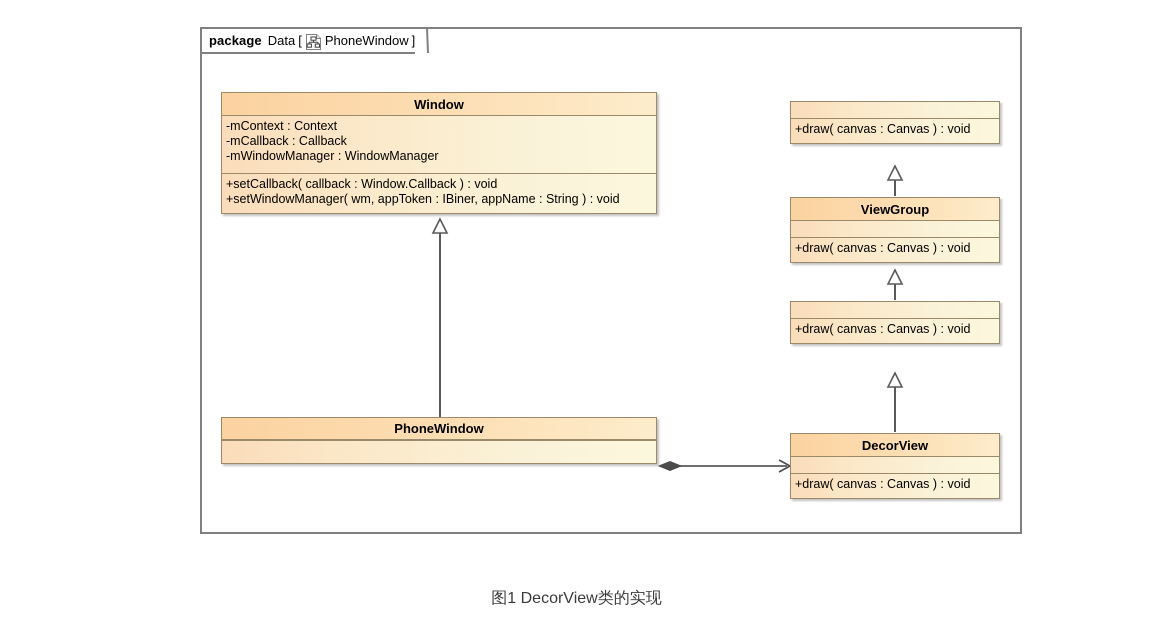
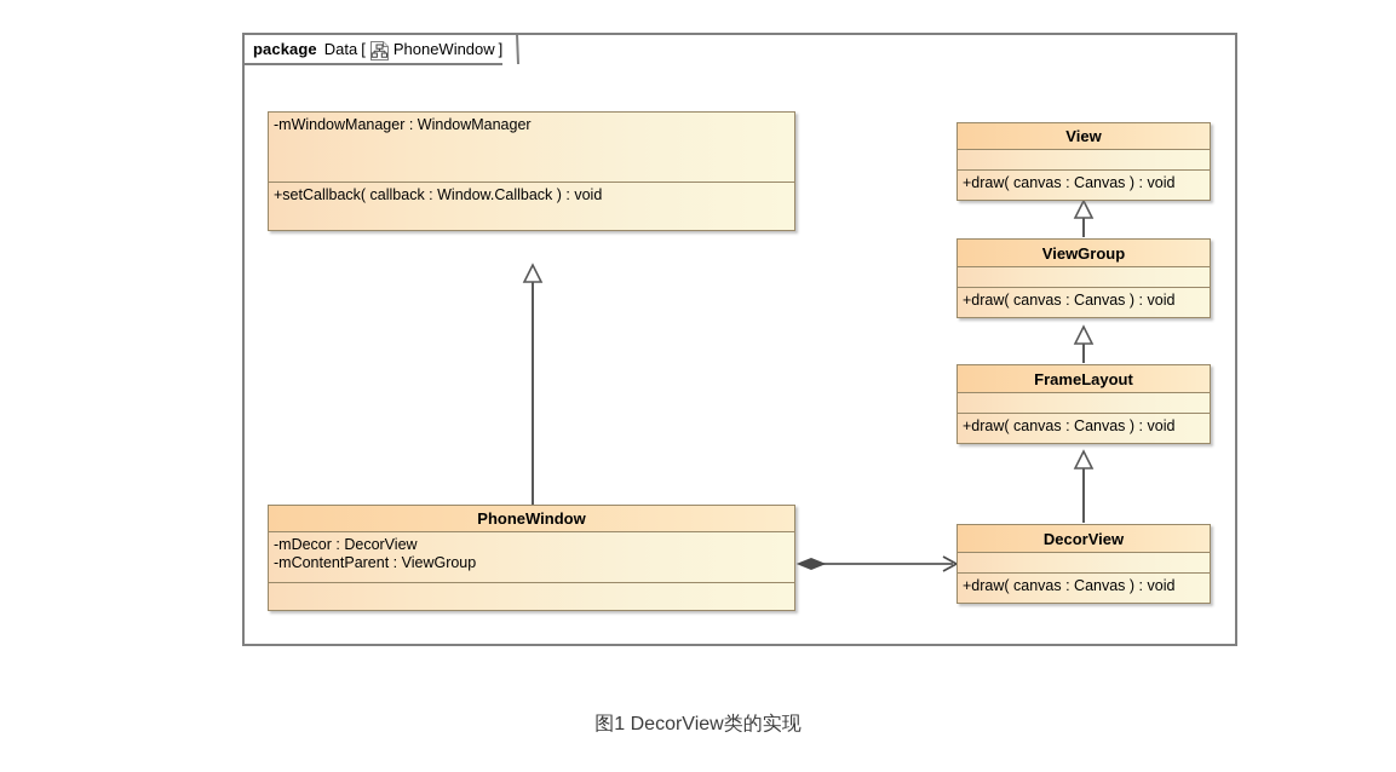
  package
  Data
  [
  PhoneWindow
  ]
- Window
- -mContext : Context
- -mCallback : Callback
  -mWindowManager : WindowManager
  +setCallback( callback : Window.Callback ) : void
- +setWindowManager( wm, appToken : IBiner, appName : String ) : void
  PhoneWindow
+ -mDecor : DecorView
+ -mContentParent : ViewGroup
+ View
  +draw( canvas : Canvas ) : void
  ViewGroup
  +draw( canvas : Canvas ) : void
+ FrameLayout
  +draw( canvas : Canvas ) : void
  DecorView
  +draw( canvas : Canvas ) : void
  图1 DecorView类的实现
